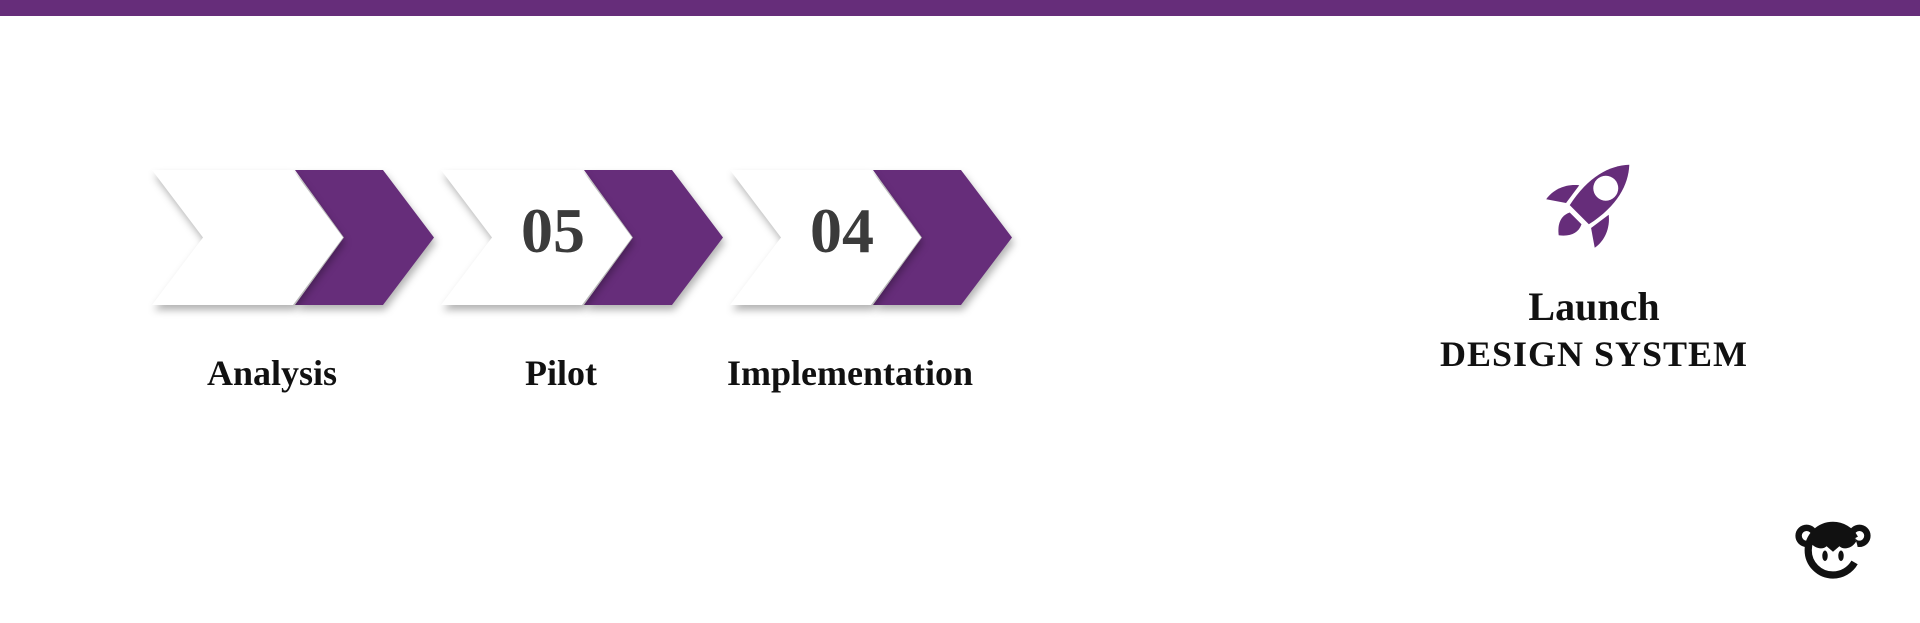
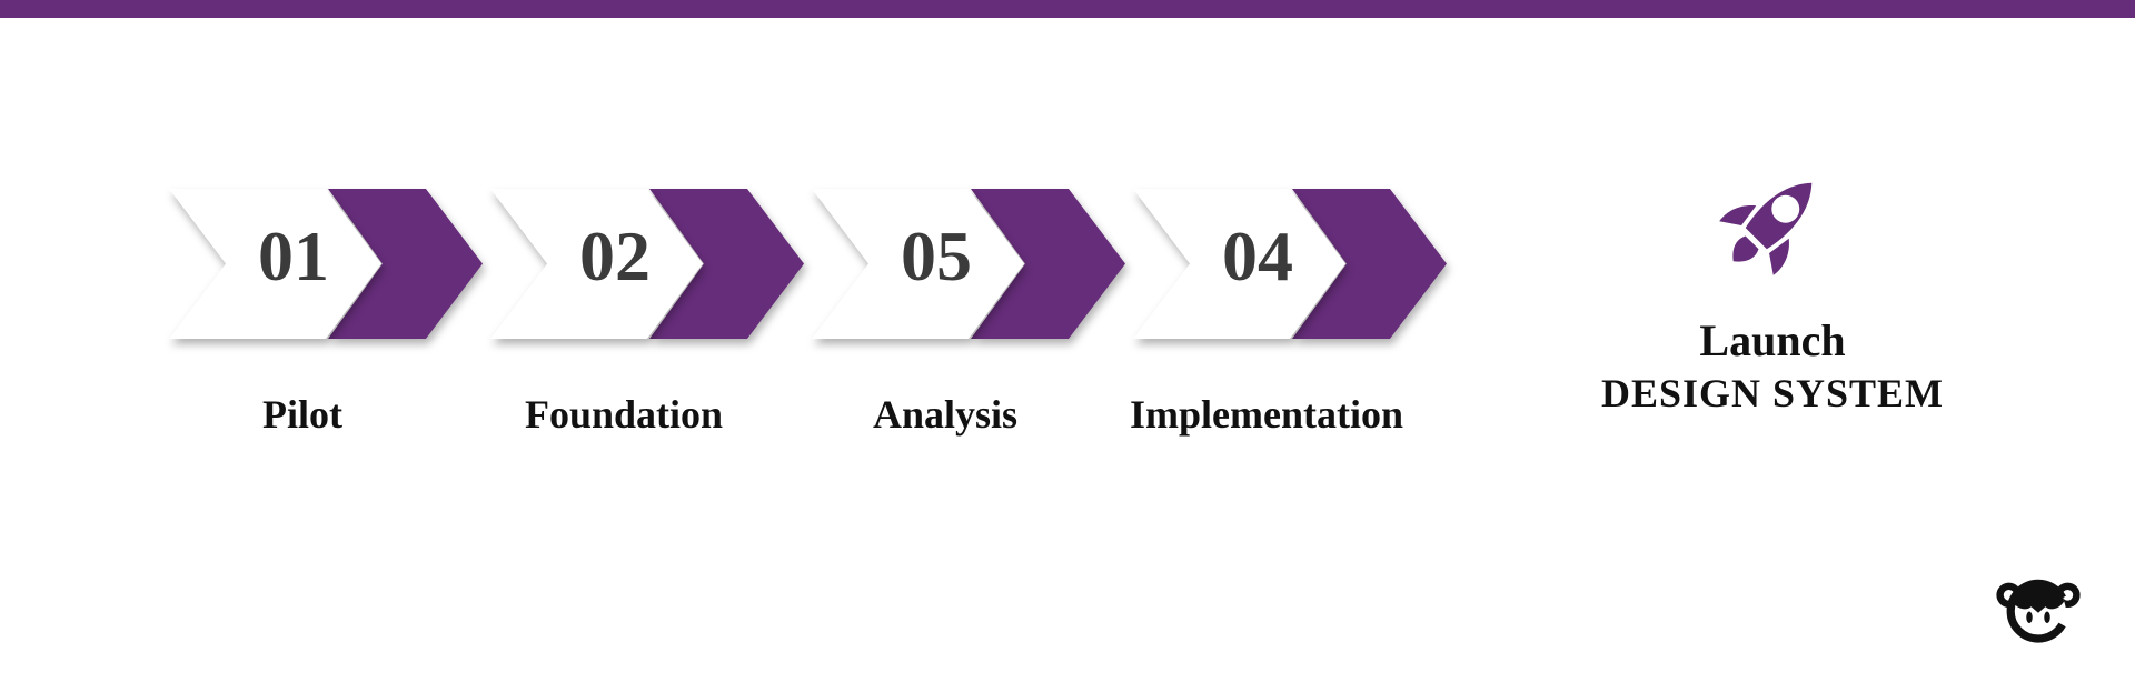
+ 01
- Analysis
+ Pilot
+ 02
+ Foundation
  05
- Pilot
+ Analysis
  04
  Implementation
  Launch
  DESIGN SYSTEM
